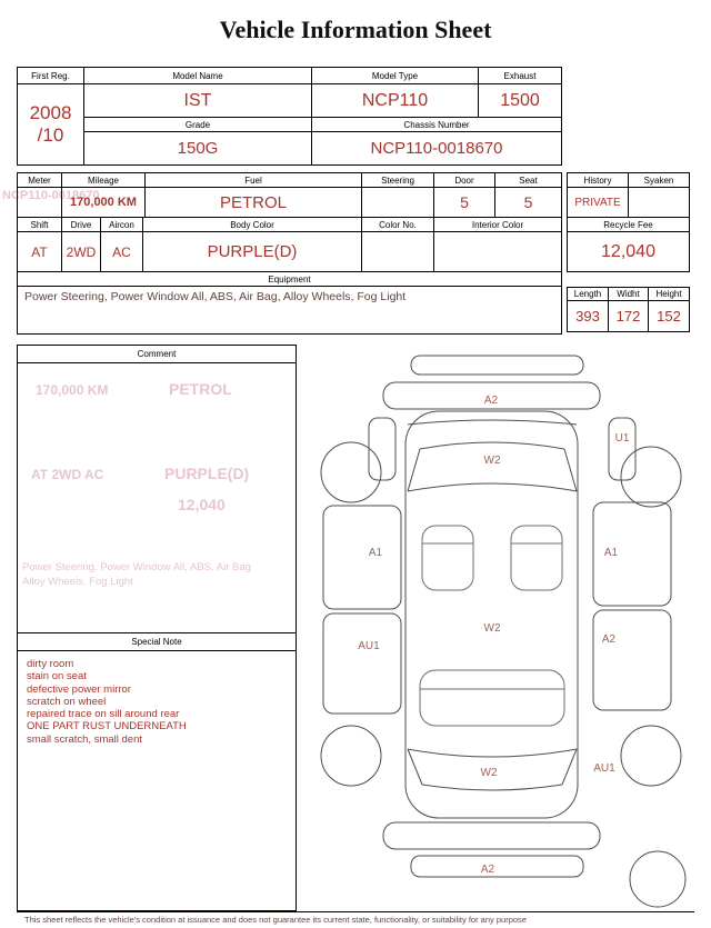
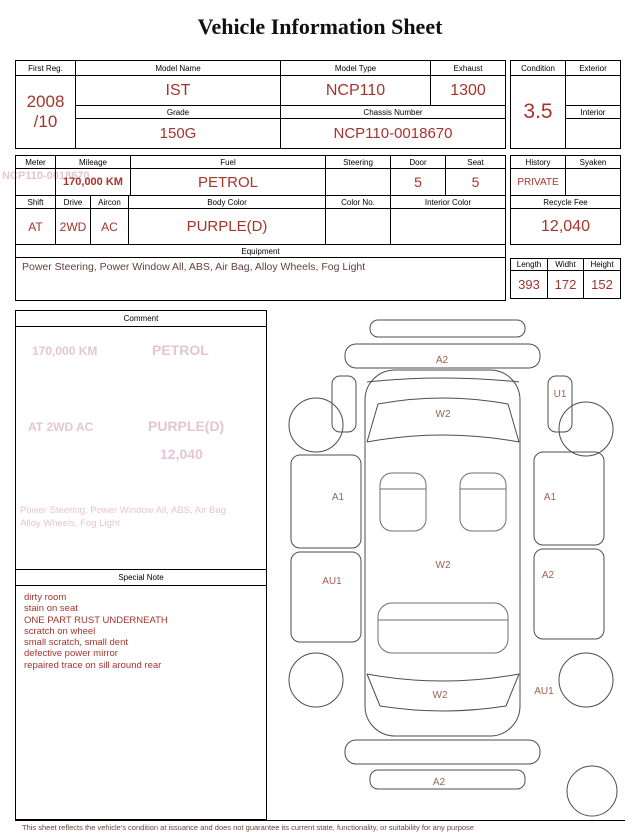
  Vehicle Information Sheet
  NCP110-0018670
  170,000 KM
  PETROL
  AT 2WD AC
  PURPLE(D)
  12,040
  Power Steering, Power Window All, ABS, Air Bag
  Alloy Wheels, Fog Light
  First Reg.	Model Name	Model Type	Exhaust
- 2008 /10	IST	NCP110	1500
+ 2008 /10	IST	NCP110	1300
  Grade	Chassis Number
  150G	NCP110-0018670
+ Condition	Exterior
+ 3.5
+ Interior
  Meter	Mileage	Fuel	Steering	Door	Seat
  	170,000 KM	PETROL		5	5
  History	Syaken
  PRIVATE
  Shift	Drive	Aircon	Body Color	Color No.	Interior Color
  AT	2WD	AC	PURPLE(D)
  Recycle Fee
  12,040
  Equipment
  Power Steering, Power Window All, ABS, Air Bag, Alloy Wheels, Fog Light
  Length	Widht	Height
  393	172	152
  Comment
  Special Note
  dirty room
  stain on seat
- defective power mirror
+ ONE PART RUST UNDERNEATH
  scratch on wheel
- repaired trace on sill around rear
+ small scratch, small dent
- ONE PART RUST UNDERNEATH
+ defective power mirror
- small scratch, small dent
+ repaired trace on sill around rear
  A2
  U1
  W2
  A1
  A1
  W2
  AU1
  A2
  AU1
  W2
  A2
  This sheet reflects the vehicle's condition at issuance and does not guarantee its current state, functionality, or suitability for any purpose
